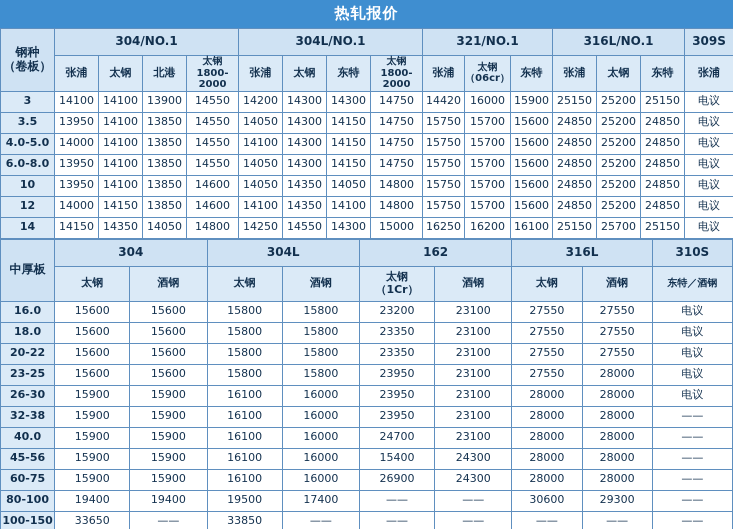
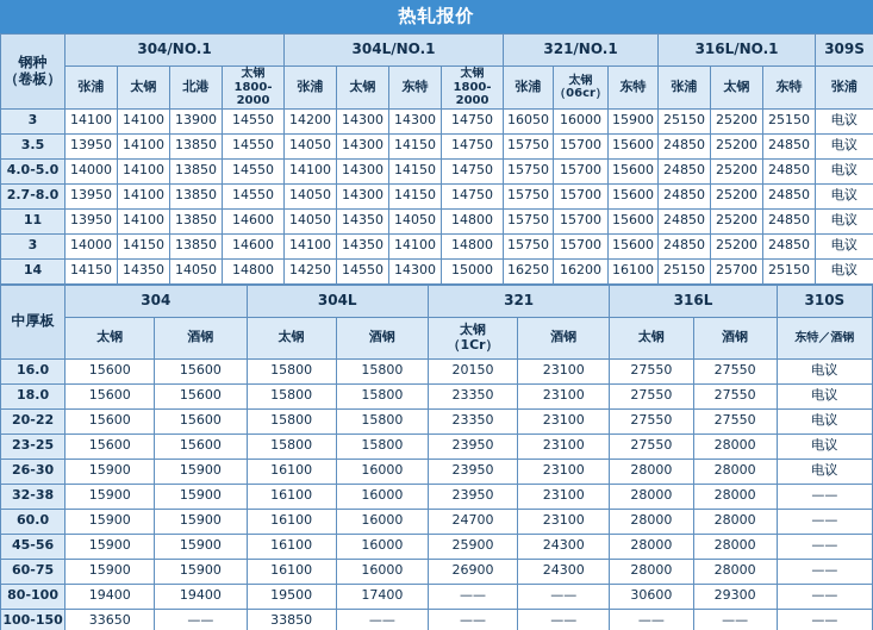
  热轧报价
  钢种 （卷板）	304/NO.1	304L/NO.1	321/NO.1	316L/NO.1	309S
  张浦	太钢	北港	太钢 1800-2000	张浦	太钢	东特	太钢 1800-2000	张浦	太钢 （06cr）	东特	张浦	太钢	东特	张浦
- 3	14100	14100	13900	14550	14200	14300	14300	14750	14420	16000	15900	25150	25200	25150	电议
+ 3	14100	14100	13900	14550	14200	14300	14300	14750	16050	16000	15900	25150	25200	25150	电议
  3.5	13950	14100	13850	14550	14050	14300	14150	14750	15750	15700	15600	24850	25200	24850	电议
  4.0-5.0	14000	14100	13850	14550	14100	14300	14150	14750	15750	15700	15600	24850	25200	24850	电议
- 6.0-8.0	13950	14100	13850	14550	14050	14300	14150	14750	15750	15700	15600	24850	25200	24850	电议
+ 2.7-8.0	13950	14100	13850	14550	14050	14300	14150	14750	15750	15700	15600	24850	25200	24850	电议
- 10	13950	14100	13850	14600	14050	14350	14050	14800	15750	15700	15600	24850	25200	24850	电议
+ 11	13950	14100	13850	14600	14050	14350	14050	14800	15750	15700	15600	24850	25200	24850	电议
- 12	14000	14150	13850	14600	14100	14350	14100	14800	15750	15700	15600	24850	25200	24850	电议
+ 3	14000	14150	13850	14600	14100	14350	14100	14800	15750	15700	15600	24850	25200	24850	电议
  14	14150	14350	14050	14800	14250	14550	14300	15000	16250	16200	16100	25150	25700	25150	电议
- 中厚板	304	304L	162	316L	310S
+ 中厚板	304	304L	321	316L	310S
  太钢	酒钢	太钢	酒钢	太钢 （1Cr）	酒钢	太钢	酒钢	东特／酒钢
- 16.0	15600	15600	15800	15800	23200	23100	27550	27550	电议
+ 16.0	15600	15600	15800	15800	20150	23100	27550	27550	电议
  18.0	15600	15600	15800	15800	23350	23100	27550	27550	电议
  20-22	15600	15600	15800	15800	23350	23100	27550	27550	电议
  23-25	15600	15600	15800	15800	23950	23100	27550	28000	电议
  26-30	15900	15900	16100	16000	23950	23100	28000	28000	电议
  32-38	15900	15900	16100	16000	23950	23100	28000	28000	——
- 40.0	15900	15900	16100	16000	24700	23100	28000	28000	——
+ 60.0	15900	15900	16100	16000	24700	23100	28000	28000	——
- 45-56	15900	15900	16100	16000	15400	24300	28000	28000	——
+ 45-56	15900	15900	16100	16000	25900	24300	28000	28000	——
  60-75	15900	15900	16100	16000	26900	24300	28000	28000	——
  80-100	19400	19400	19500	17400	——	——	30600	29300	——
  100-150	33650	——	33850	——	——	——	——	——	——
